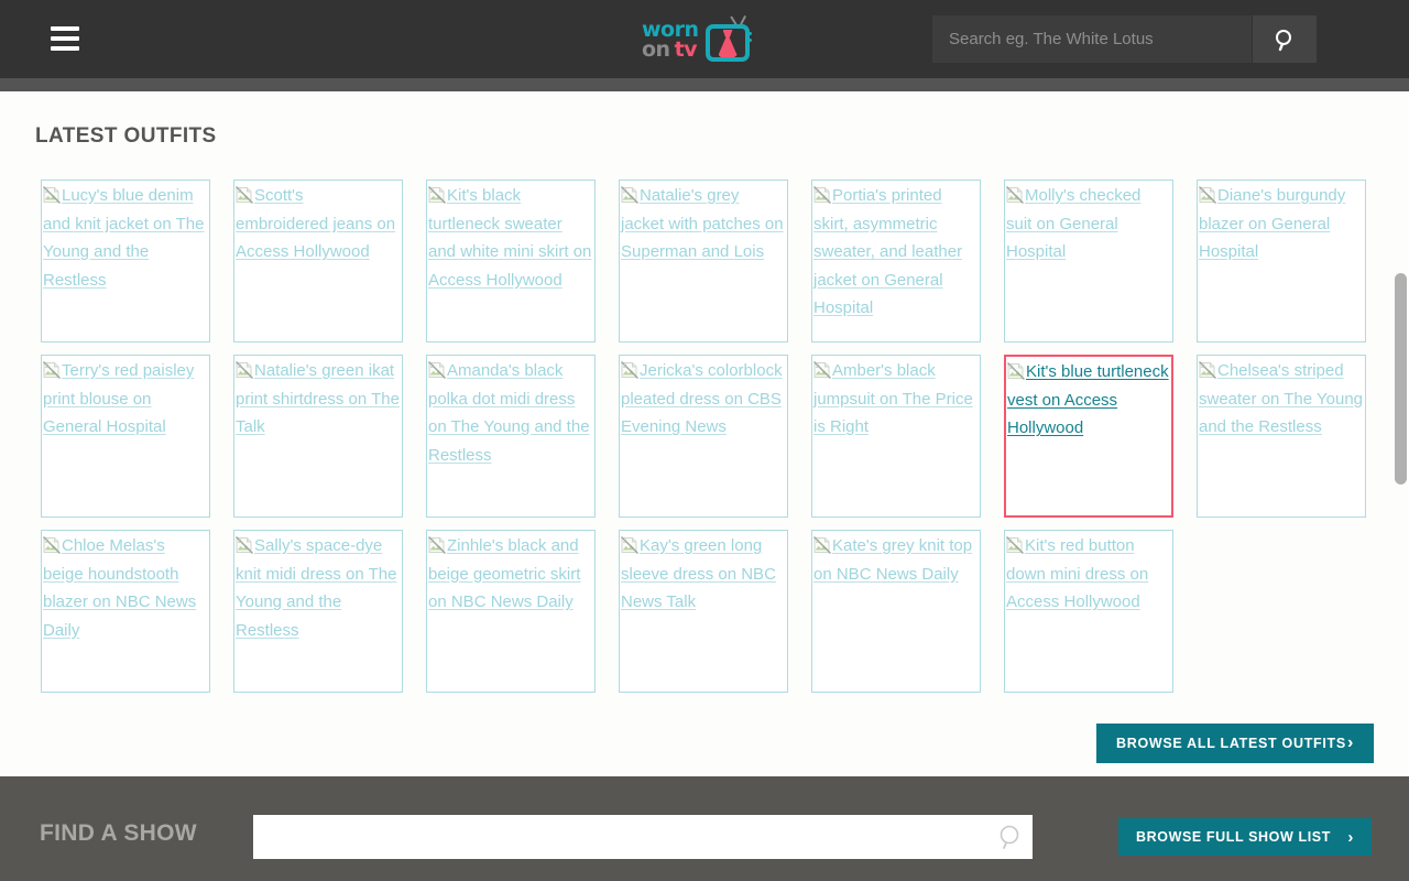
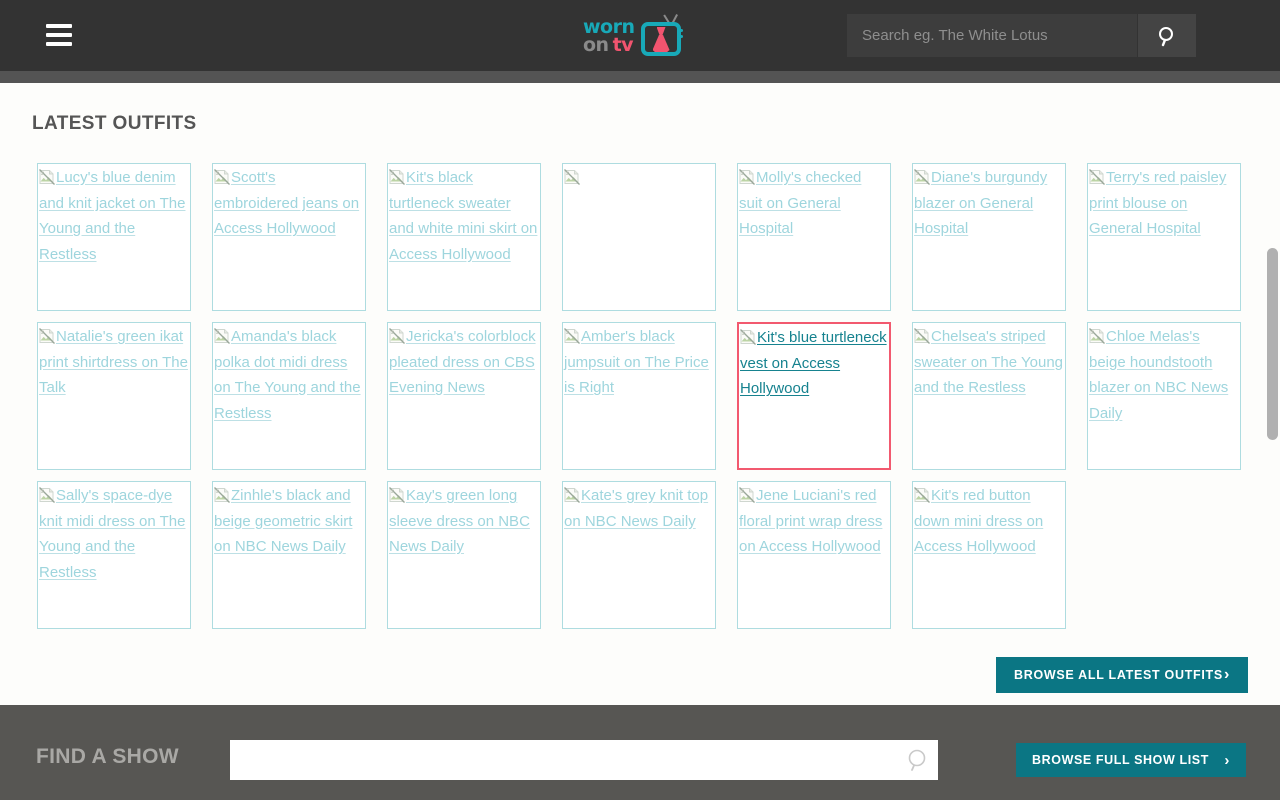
  worn
  on
  tv
  Search eg. The White Lotus
  LATEST OUTFITS
  Lucy's blue denim and knit jacket on The Young and the Restless
  Scott's embroidered jeans on Access Hollywood
  Kit's black turtleneck sweater and white mini skirt on Access Hollywood
- Natalie's grey jacket with patches on Superman and Lois
- Portia's printed skirt, asymmetric sweater, and leather jacket on General Hospital
  Molly's checked suit on General Hospital
  Diane's burgundy blazer on General Hospital
  Terry's red paisley print blouse on General Hospital
  Natalie's green ikat print shirtdress on The Talk
  Amanda's black polka dot midi dress on The Young and the Restless
  Jericka's colorblock pleated dress on CBS Evening News
  Amber's black jumpsuit on The Price is Right
  Kit's blue turtleneck vest on Access Hollywood
  Chelsea's striped sweater on The Young and the Restless
  Chloe Melas's beige houndstooth blazer on NBC News Daily
  Sally's space-dye knit midi dress on The Young and the Restless
  Zinhle's black and beige geometric skirt on NBC News Daily
- Kay's green long sleeve dress on NBC News Talk
+ Kay's green long sleeve dress on NBC News Daily
  Kate's grey knit top on NBC News Daily
+ Jene Luciani's red floral print wrap dress on Access Hollywood
  Kit's red button down mini dress on Access Hollywood
  BROWSE ALL LATEST OUTFITS
  ›
  FIND A SHOW
  BROWSE FULL SHOW LIST
  ›
